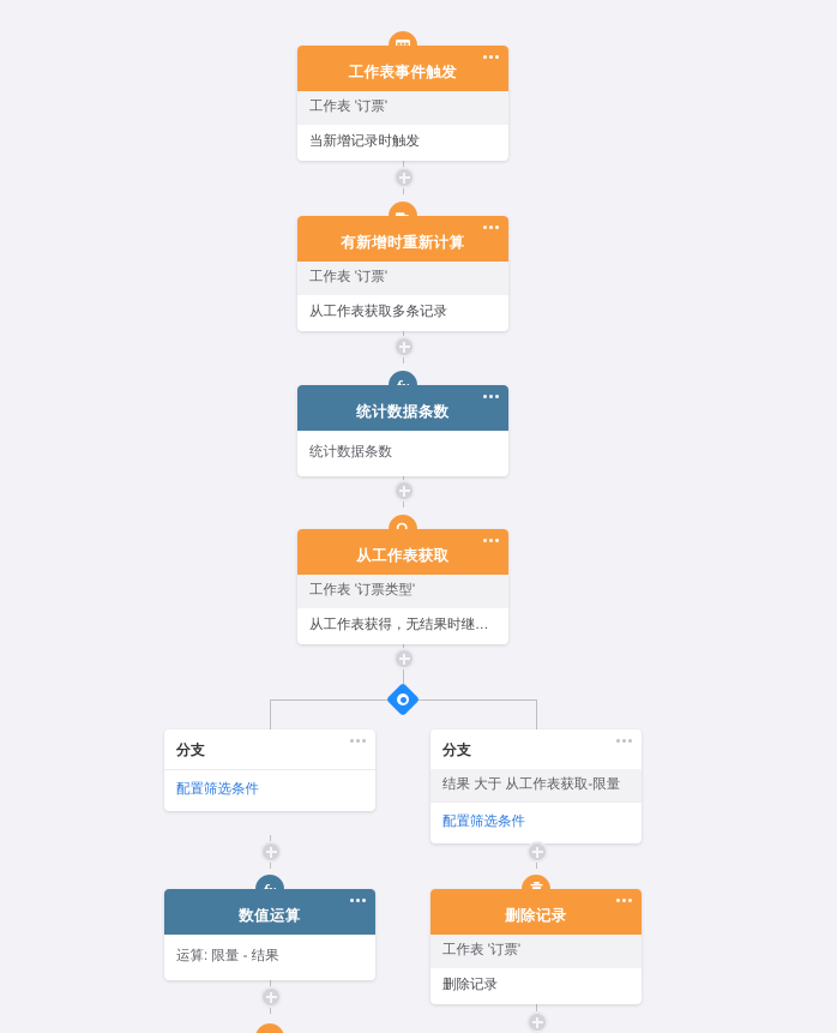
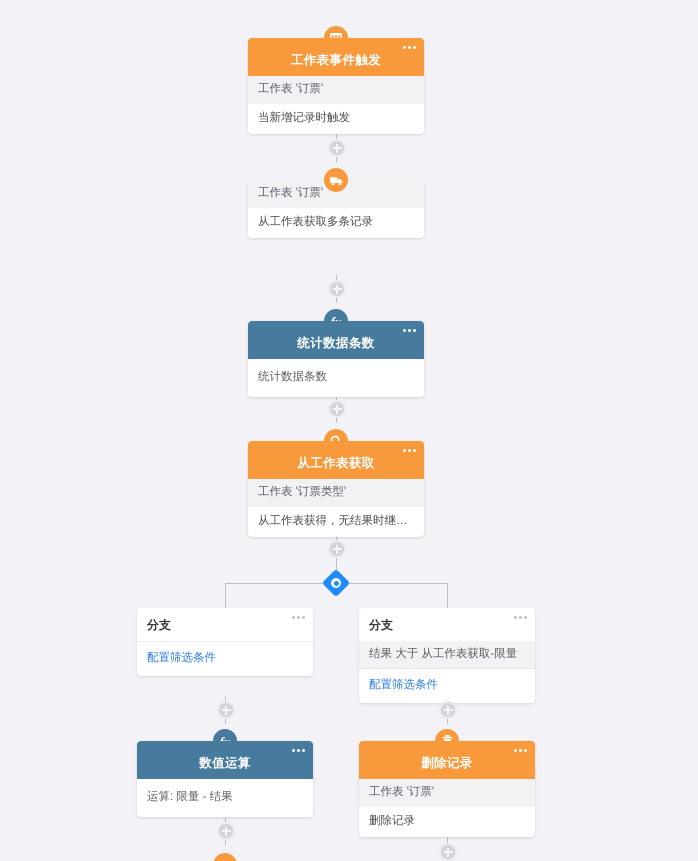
  工作表事件触发
  工作表 '订票'
  当新增记录时触发
- 有新增时重新计算
  工作表 '订票'
  从工作表获取多条记录
  统计数据条数
  统计数据条数
  从工作表获取
  工作表 '订票类型'
  从工作表获得，无结果时继续执
  分支
  配置筛选条件
  分支
  结果 大于 从工作表获取-限量
  配置筛选条件
  数值运算
  运算: 限量 - 结果
  删除记录
  工作表 '订票'
  删除记录
